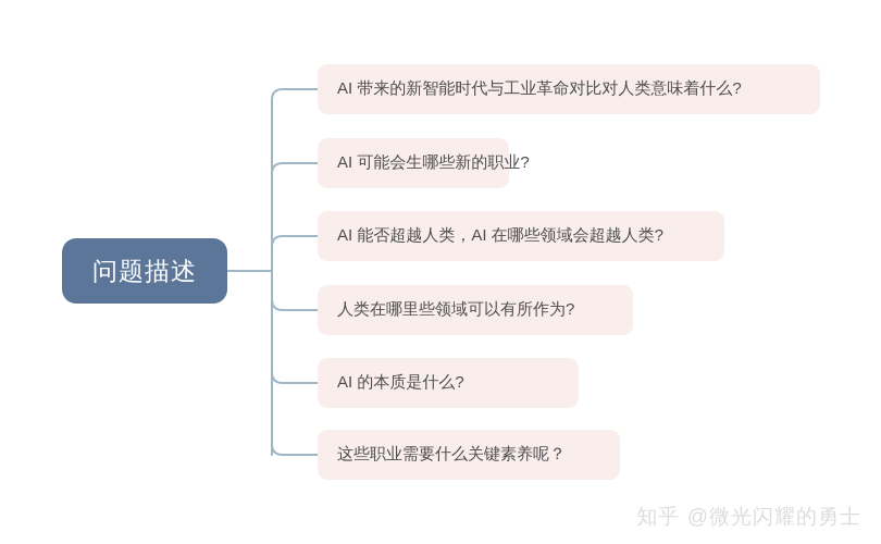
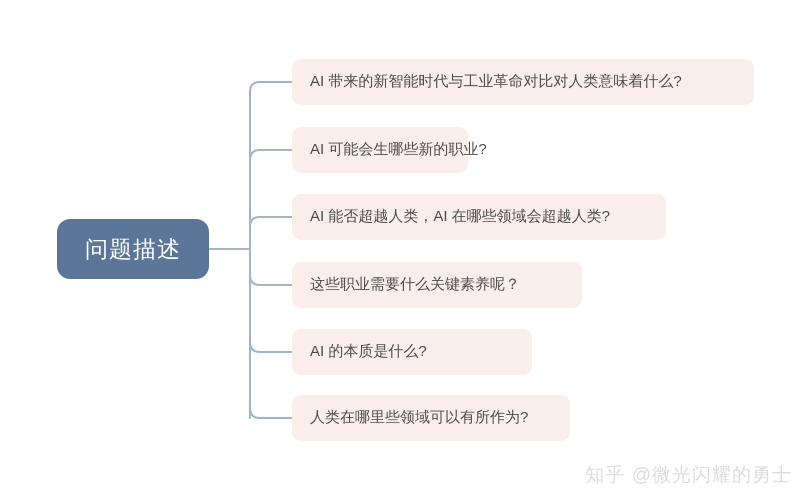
  问题描述
  AI 带来的新智能时代与工业革命对比对人类意味着什么?
  AI 可能会生哪些新的职业?
  AI 能否超越人类，AI 在哪些领域会超越人类?
- 人类在哪里些领域可以有所作为?
+ 这些职业需要什么关键素养呢？
  AI 的本质是什么?
- 这些职业需要什么关键素养呢？
+ 人类在哪里些领域可以有所作为?
  知乎 @微光闪耀的勇士
